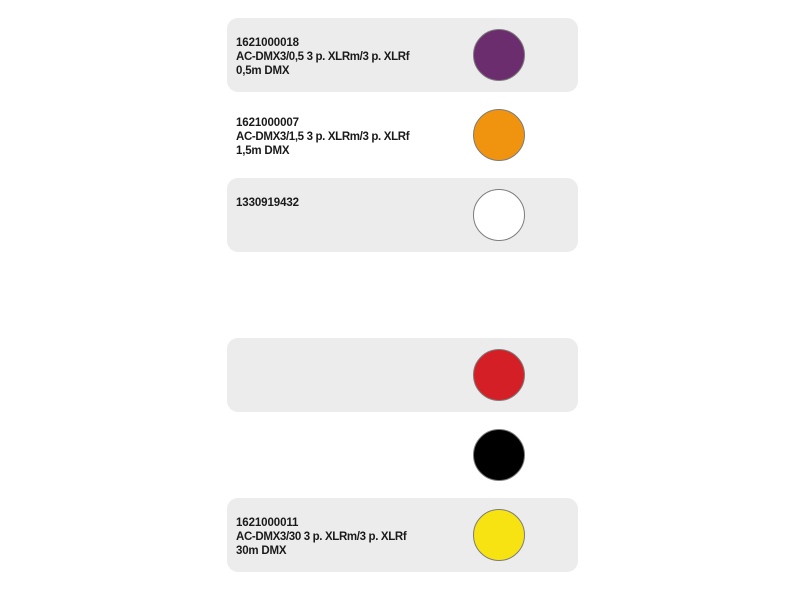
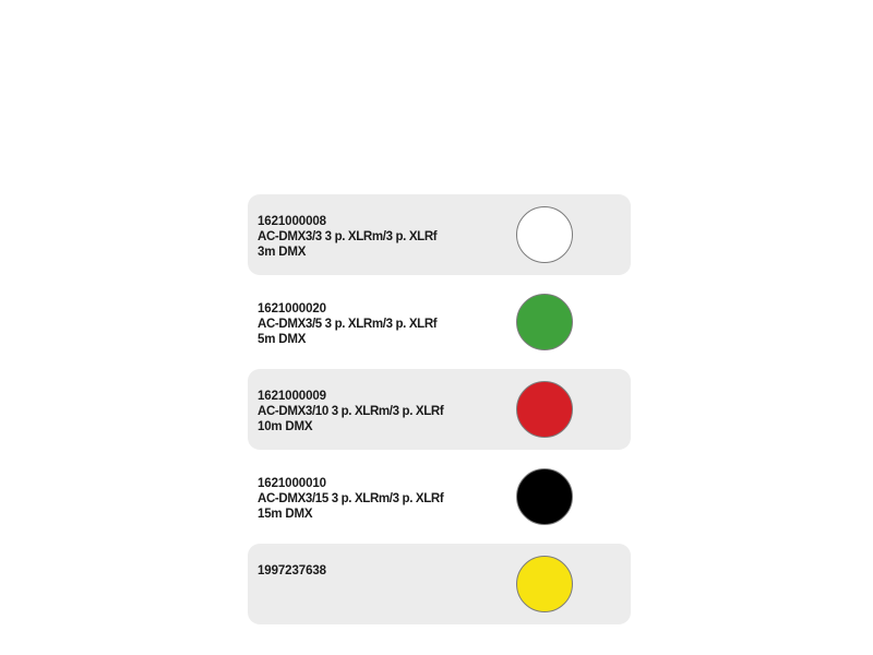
- 1621000018
- AC-DMX3/0,5 3 p. XLRm/3 p. XLRf
- 0,5m DMX
- 1621000007
- AC-DMX3/1,5 3 p. XLRm/3 p. XLRf
- 1,5m DMX
- 1330919432
+ 1621000008
+ AC-DMX3/3 3 p. XLRm/3 p. XLRf
+ 3m DMX
+ 1621000020
+ AC-DMX3/5 3 p. XLRm/3 p. XLRf
+ 5m DMX
+ 1621000009
+ AC-DMX3/10 3 p. XLRm/3 p. XLRf
+ 10m DMX
+ 1621000010
+ AC-DMX3/15 3 p. XLRm/3 p. XLRf
+ 15m DMX
- 1621000011
+ 1997237638
- AC-DMX3/30 3 p. XLRm/3 p. XLRf
- 30m DMX
